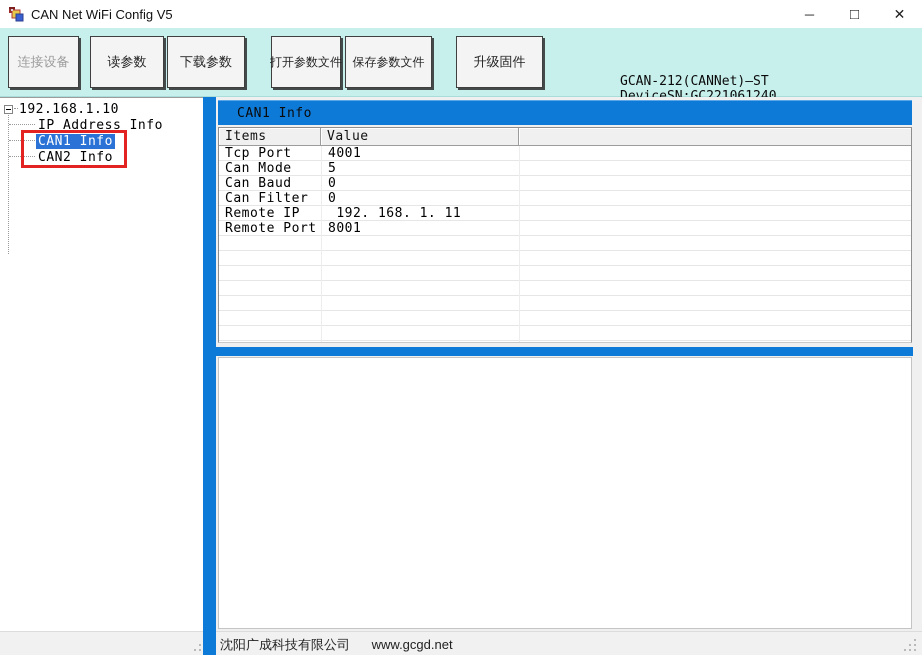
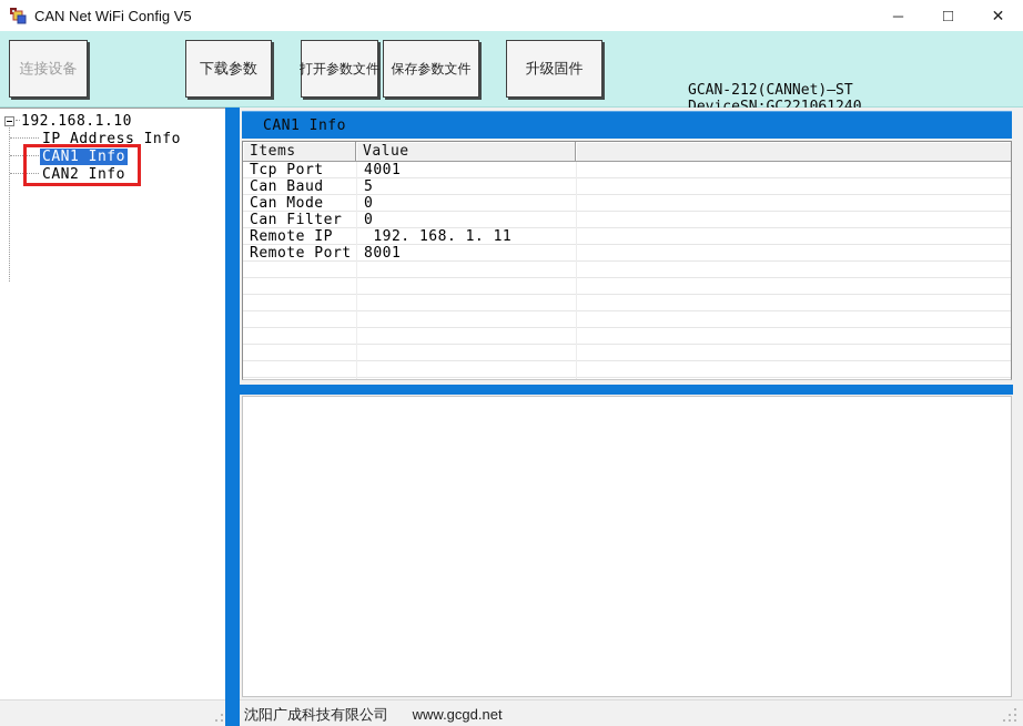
  CAN Net WiFi Config V5
  ─
  □
  ✕
  连接设备
- 读参数
  下载参数
  打开参数文件
  保存参数文件
  升级固件
  GCAN-212(CANNet)—ST
  192.168.1.10
  IP Address Info
  CAN1 Info
  CAN2 Info
  CAN1 Info
  Items
  Value
  Tcp Port
  4001
- Can Mode
+ Can Baud
  5
- Can Baud
+ Can Mode
  0
  Can Filter
  0
  Remote IP
  192. 168. 1. 11
  Remote Port
  8001
  沈阳广成科技有限公司 www.gcgd.net
